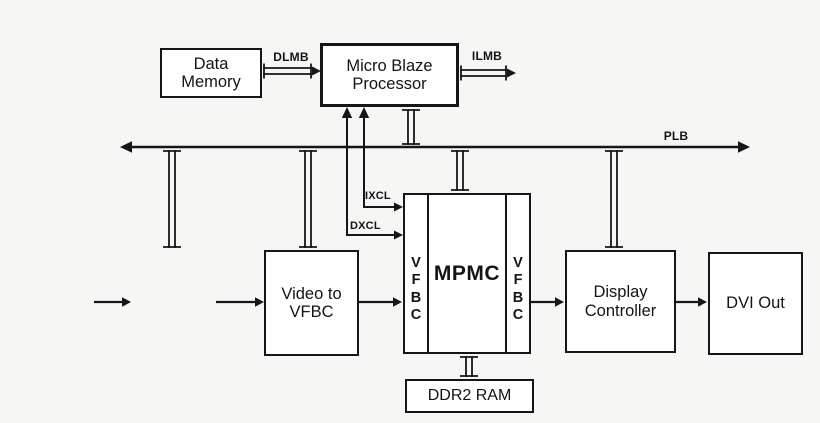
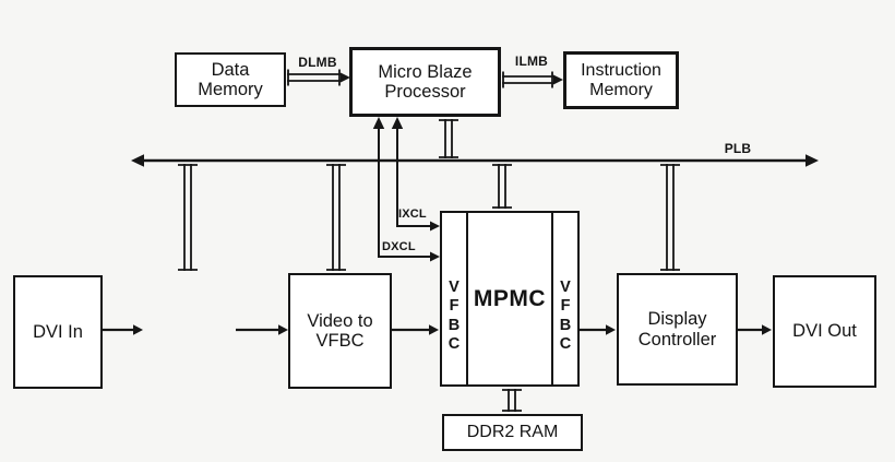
  Data Memory
  Micro Blaze Processor
+ Instruction Memory
+ DVI In
  Video to VFBC
  V
  F
  B
  C
  MPMC
  V
  F
  B
  C
  Display Controller
  DVI Out
  DDR2 RAM
  DLMB
  ILMB
  PLB
  IXCL
  DXCL
